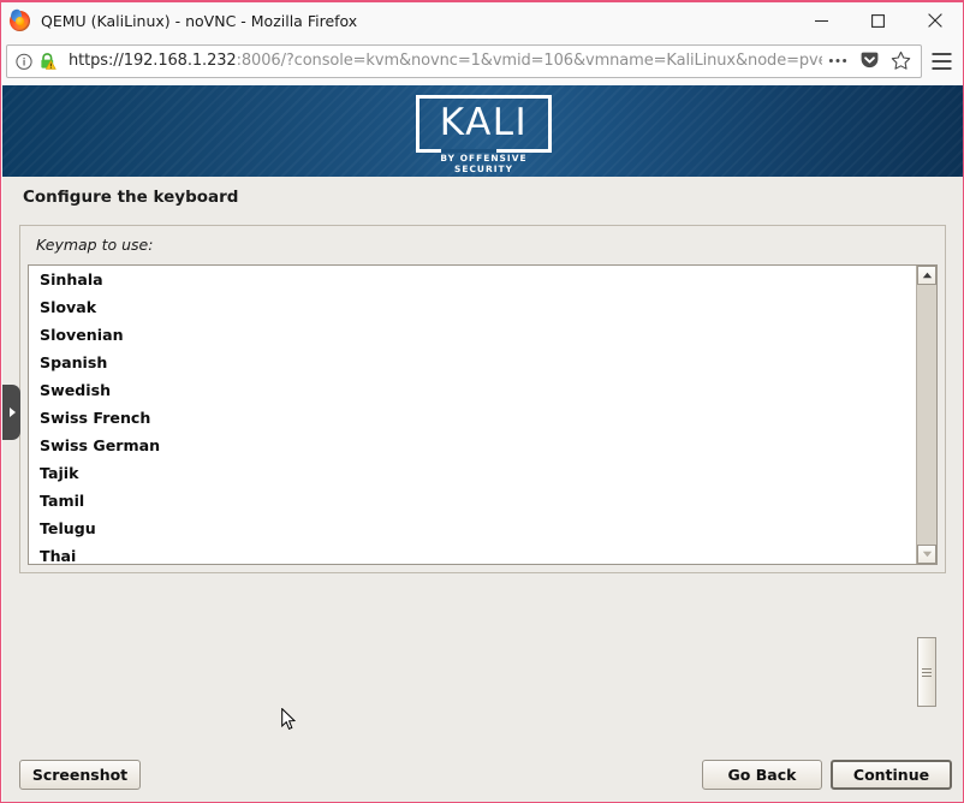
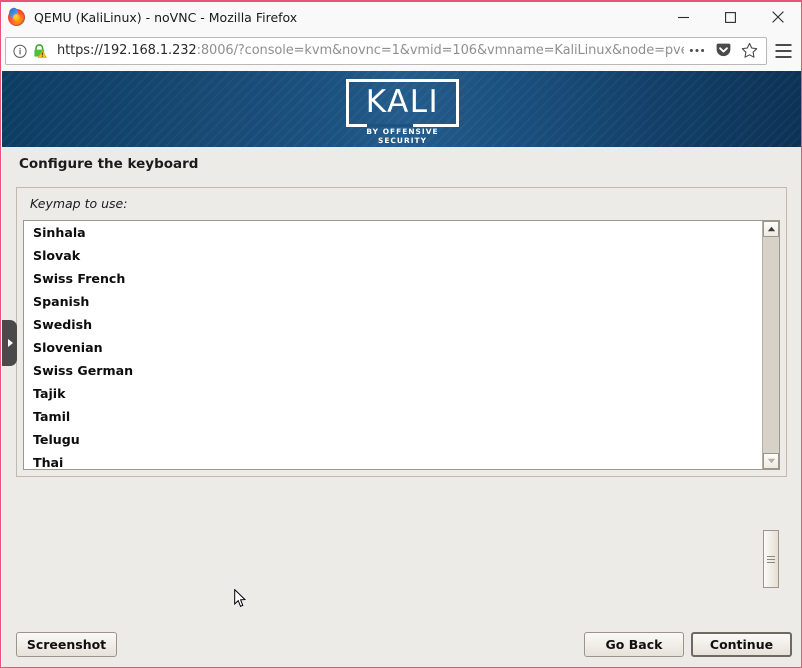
  QEMU (KaliLinux) - noVNC - Mozilla Firefox
  https://192.168.1.232:8006/?console=kvm&novnc=1&vmid=106&vmname=KaliLinux&node=pv
  KALI
  BY OFFENSIVE SECURITY
  Configure the keyboard
  Keymap to use:
  Sinhala
  Slovak
- Slovenian
+ Swiss French
  Spanish
  Swedish
- Swiss French
+ Slovenian
  Swiss German
  Tajik
  Tamil
  Telugu
  Thai
  Screenshot
  Go Back
  Continue
